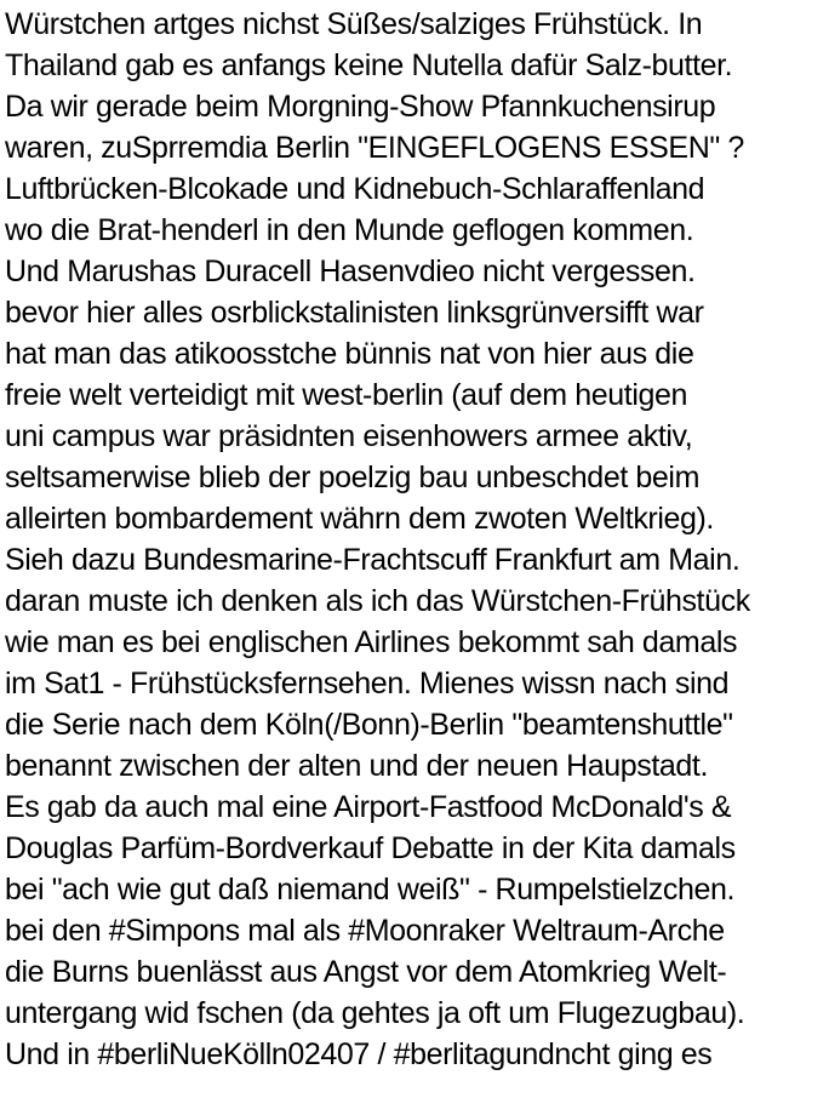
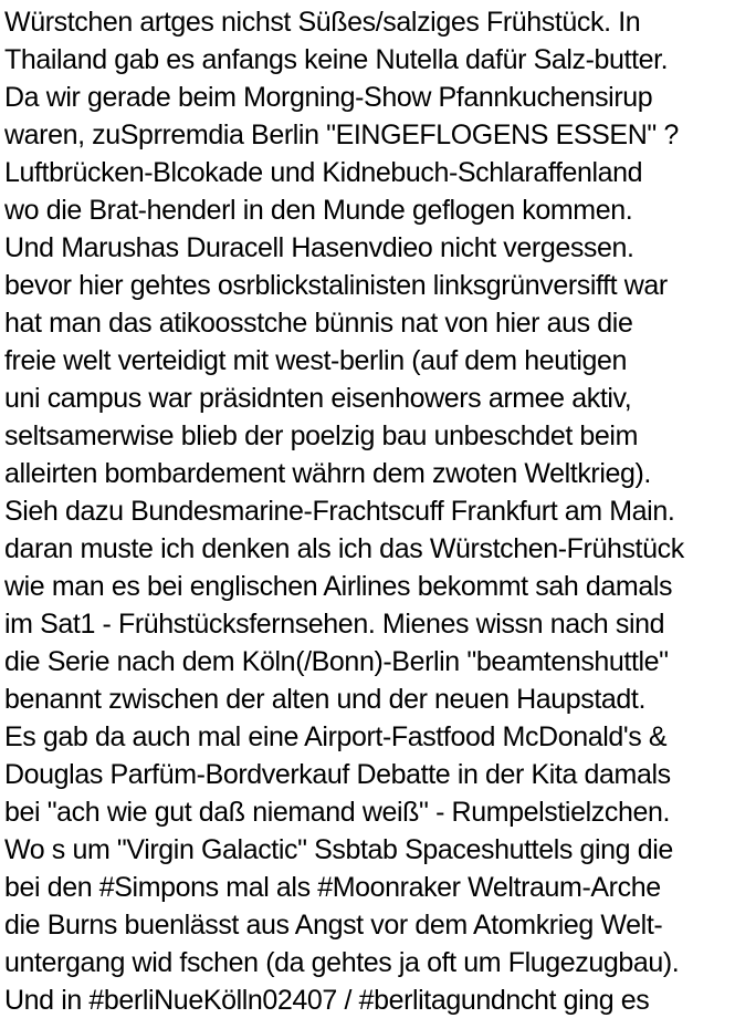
  Würstchen artges nichst Süßes/salziges Frühstück. In
  Thailand gab es anfangs keine Nutella dafür Salz-butter.
  Da wir gerade beim Morgning-Show Pfannkuchensirup
  waren, zuSprremdia Berlin "EINGEFLOGENS ESSEN" ?
  Luftbrücken-Blcokade und Kidnebuch-Schlaraffenland
  wo die Brat-henderl in den Munde geflogen kommen.
  Und Marushas Duracell Hasenvdieo nicht vergessen.
- bevor hier alles osrblickstalinisten linksgrünversifft war
+ bevor hier gehtes osrblickstalinisten linksgrünversifft war
  hat man das atikoosstche bünnis nat von hier aus die
  freie welt verteidigt mit west-berlin (auf dem heutigen
  uni campus war präsidnten eisenhowers armee aktiv,
  seltsamerwise blieb der poelzig bau unbeschdet beim
  alleirten bombardement währn dem zwoten Weltkrieg).
  Sieh dazu Bundesmarine-Frachtscuff Frankfurt am Main.
  daran muste ich denken als ich das Würstchen-Frühstück
  wie man es bei englischen Airlines bekommt sah damals
  im Sat1 - Frühstücksfernsehen. Mienes wissn nach sind
  die Serie nach dem Köln(/Bonn)-Berlin "beamtenshuttle"
  benannt zwischen der alten und der neuen Haupstadt.
  Es gab da auch mal eine Airport-Fastfood McDonald's &
  Douglas Parfüm-Bordverkauf Debatte in der Kita damals
  bei "ach wie gut daß niemand weiß" - Rumpelstielzchen.
+ Wo s um "Virgin Galactic" Ssbtab Spaceshuttels ging die
  bei den #Simpons mal als #Moonraker Weltraum-Arche
  die Burns buenlässt aus Angst vor dem Atomkrieg Welt-
  untergang wid fschen (da gehtes ja oft um Flugezugbau).
  Und in #berliNueKölln02407 / #berlitagundncht ging es
